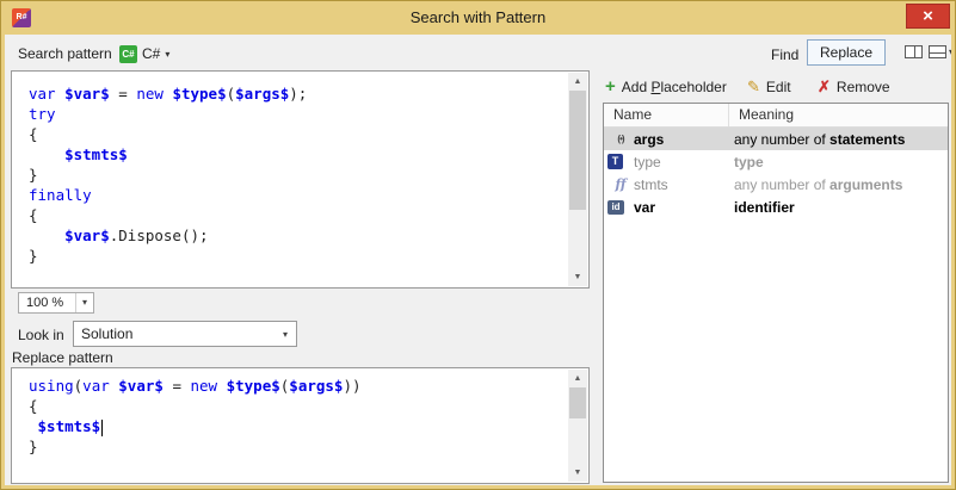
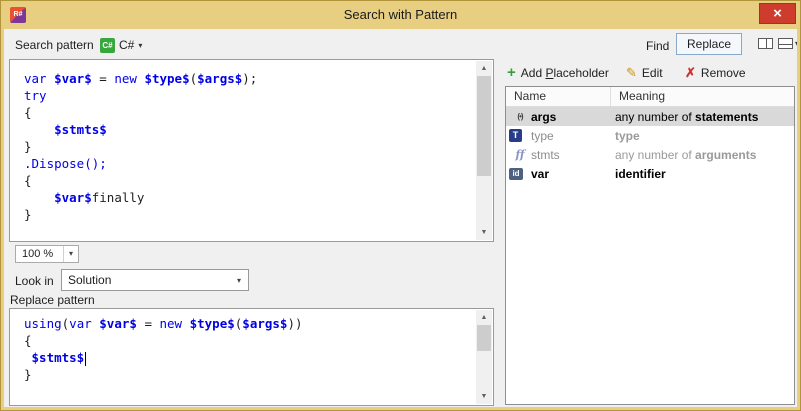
  Search with Pattern
  ×
  Search pattern
  C#
  C#
  ▾
  Find
  Replace
  var $var$ = new $type$($args$);
  try
  {
  $stmts$
  }
- finally
+ .Dispose();
  {
- $var$.Dispose();
+ $var$finally
  }
  100 %
  ▾
  Look in
  Solution
  ▾
  Replace pattern
  using(var $var$ = new $type$($args$))
  {
  $stmts$
  }
  +
  Add Placeholder
  ✎
  Edit
  ✗
  Remove
  Name
  Meaning
  (•)
  args
  any number of statements
  T
  type
  type
  ff
  stmts
  any number of arguments
  id
  var
  identifier
